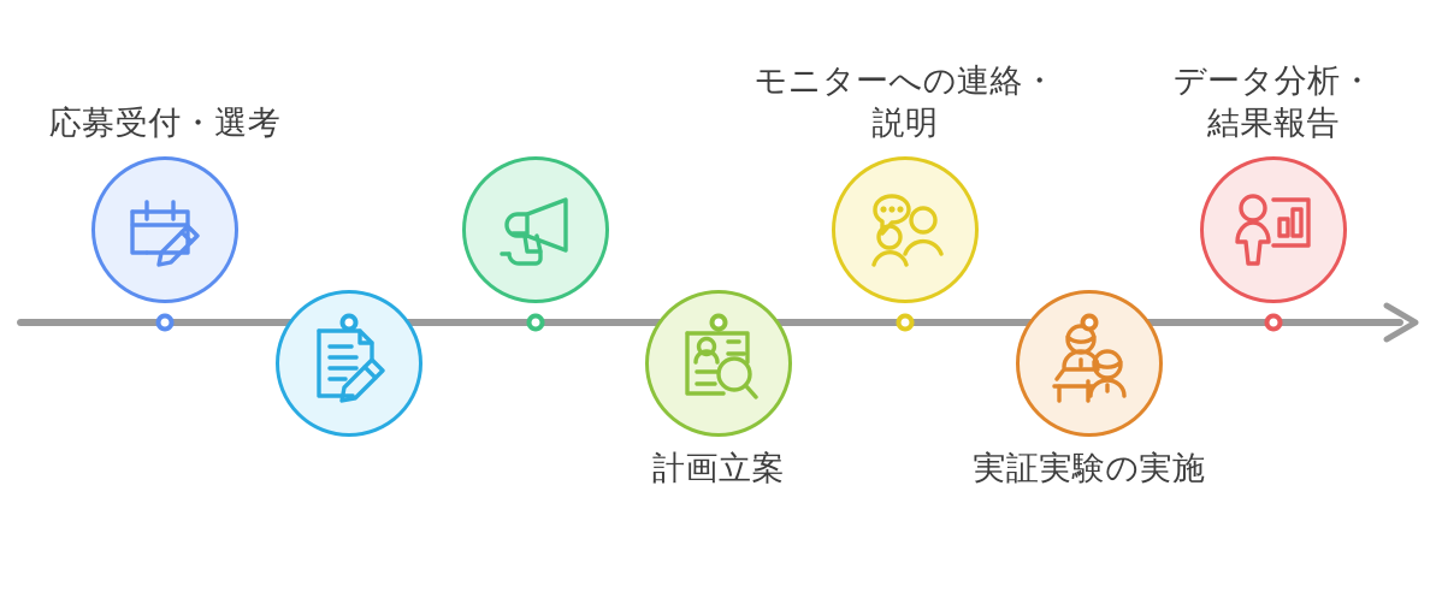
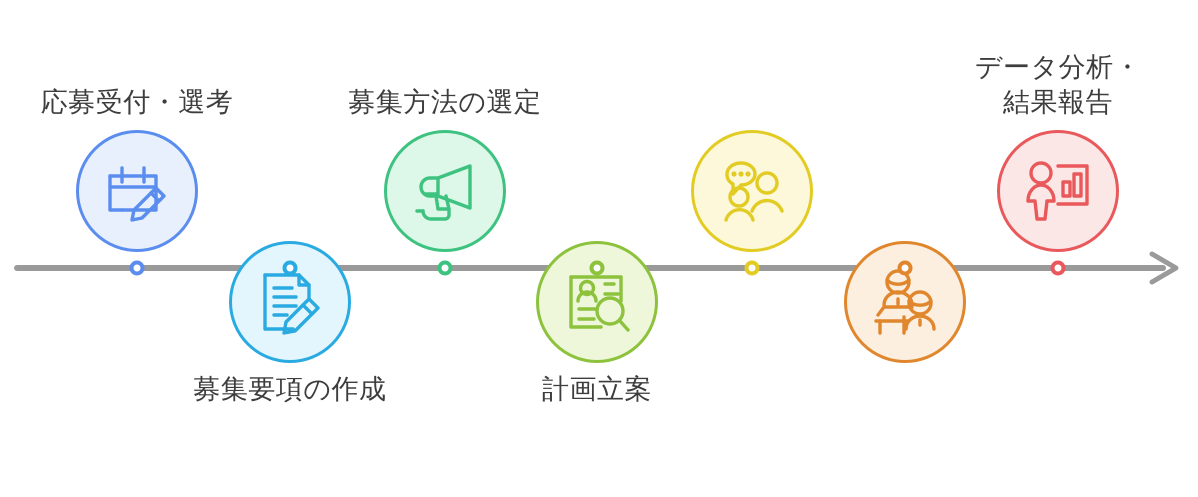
  応募受付・選考
+ 募集要項の作成
+ 募集方法の選定
  計画立案
- モニターへの連絡・
- 説明
- 実証実験の実施
  データ分析・
  結果報告
